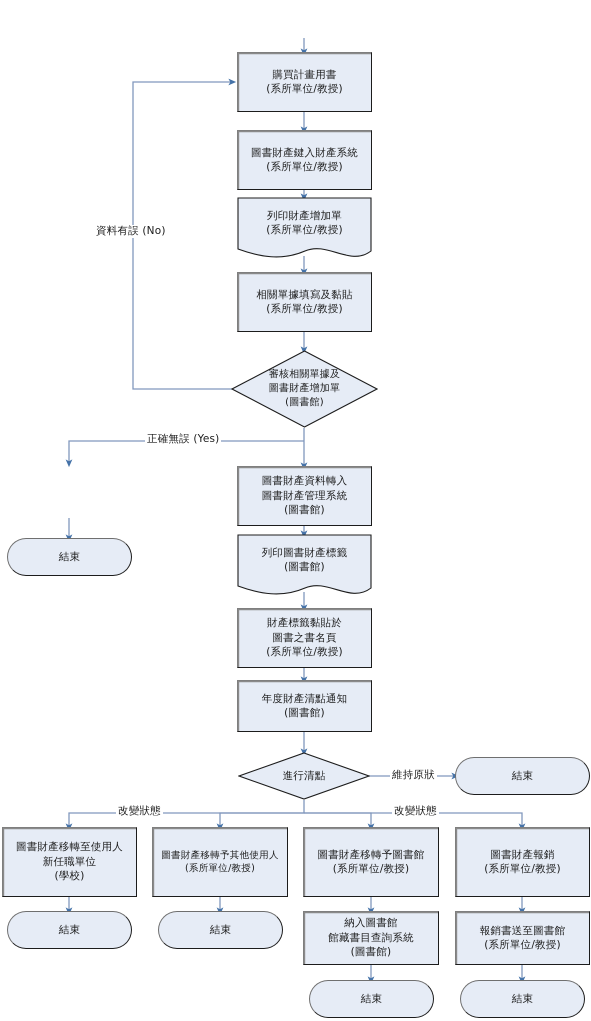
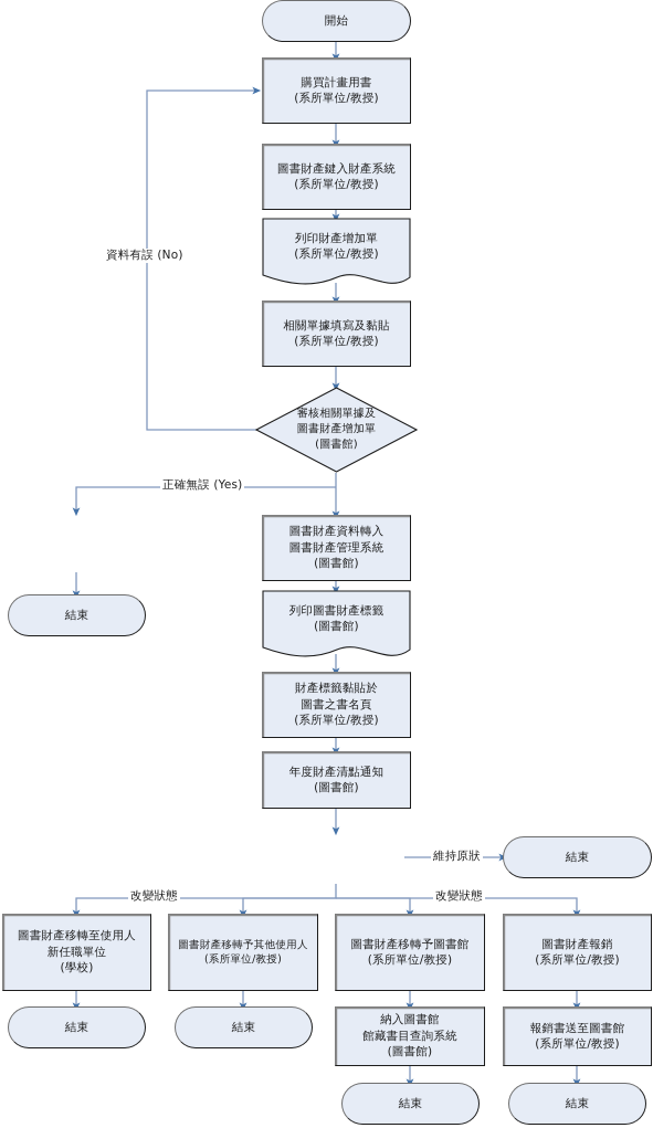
+ 開始
  購買計畫用書
  (系所單位/教授)
  圖書財產鍵入財產系統
  (系所單位/教授)
  列印財產增加單
  (系所單位/教授)
  相關單據填寫及黏貼
  (系所單位/教授)
  審核相關單據及
  圖書財產增加單
  (圖書館)
  結束
  圖書財產資料轉入
  圖書財產管理系統
  (圖書館)
  列印圖書財產標籤
  (圖書館)
  財產標籤黏貼於
  圖書之書名頁
  (系所單位/教授)
  年度財產清點通知
  (圖書館)
- 進行清點
  結束
  圖書財產移轉至使用人
  新任職單位
  (學校)
  結束
  圖書財產移轉予其他使用人
  (系所單位/教授)
  結束
  圖書財產移轉予圖書館
  (系所單位/教授)
  納入圖書館
  館藏書目查詢系統
  (圖書館)
  結束
  圖書財產報銷
  (系所單位/教授)
  報銷書送至圖書館
  (系所單位/教授)
  結束
  資料有誤 (No)
  正確無誤 (Yes)
  維持原狀
  改變狀態
  改變狀態
